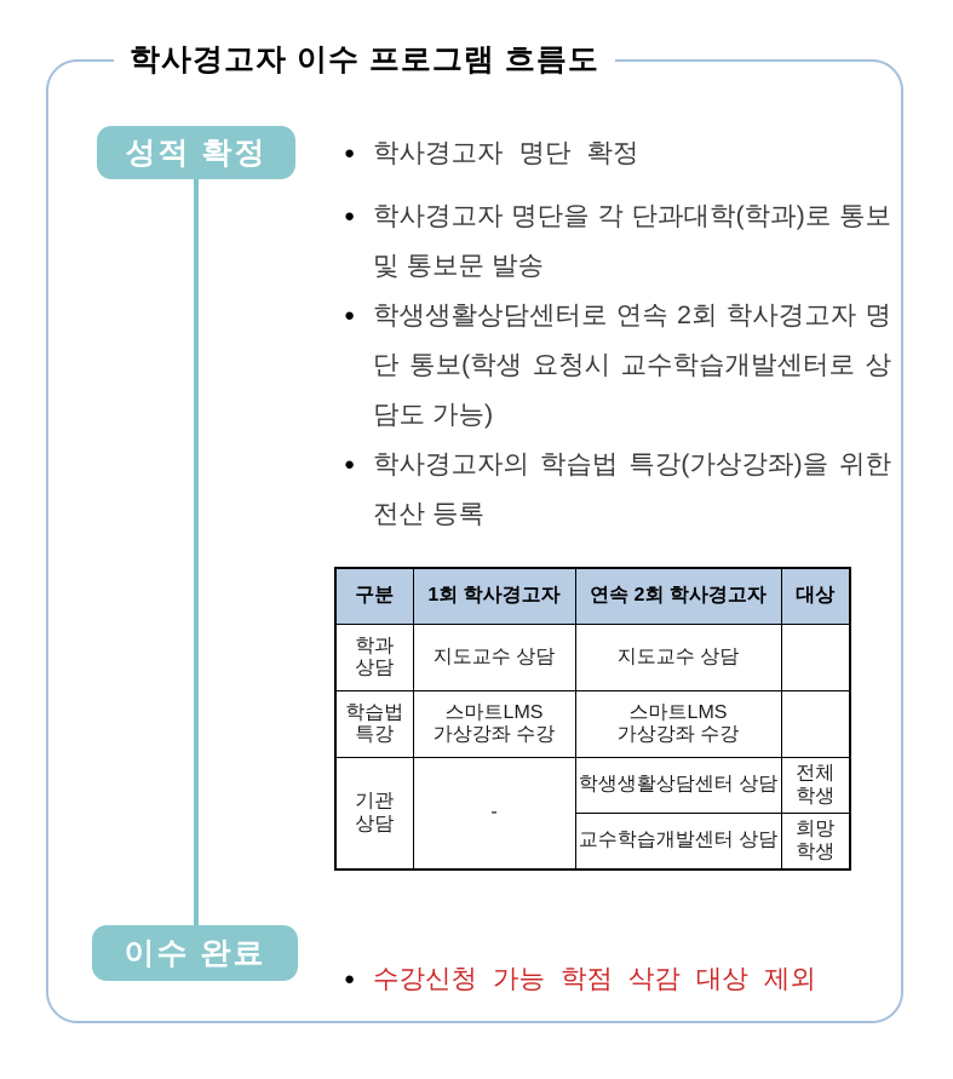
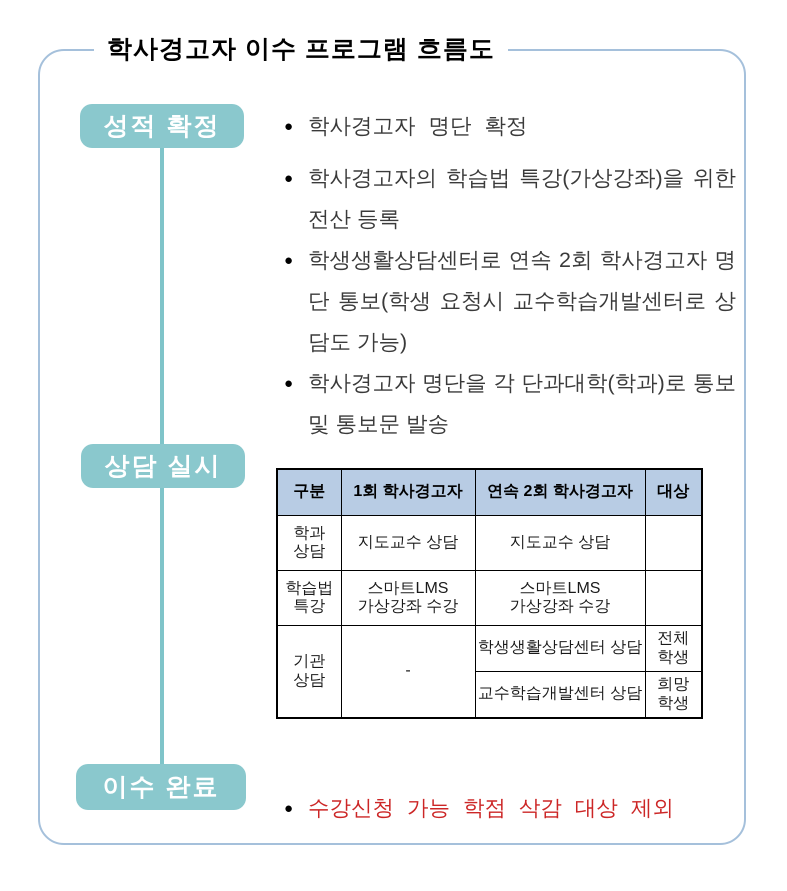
  학사경고자 이수 프로그램 흐름도
  성적 확정
+ 상담 실시
  이수 완료
  ●
  학사경고자 명단 확정
  ●
- 학사경고자 명단을 각 단과대학(학과)로 통보 및 통보문 발송
+ 학사경고자의 학습법 특강(가상강좌)을 위한 전산 등록
  ●
  학생생활상담센터로 연속 2회 학사경고자 명단 통보(학생 요청시 교수학습개발센터로 상담도 가능)
  ●
- 학사경고자의 학습법 특강(가상강좌)을 위한 전산 등록
+ 학사경고자 명단을 각 단과대학(학과)로 통보 및 통보문 발송
  구분	1회 학사경고자	연속 2회 학사경고자	대상
  학과 상담	지도교수 상담	지도교수 상담
  학습법 특강	스마트LMS 가상강좌 수강	스마트LMS 가상강좌 수강
  기관 상담	-	학생생활상담센터 상담	전체 학생
  교수학습개발센터 상담	희망 학생
  ●
  수강신청 가능 학점 삭감 대상 제외
